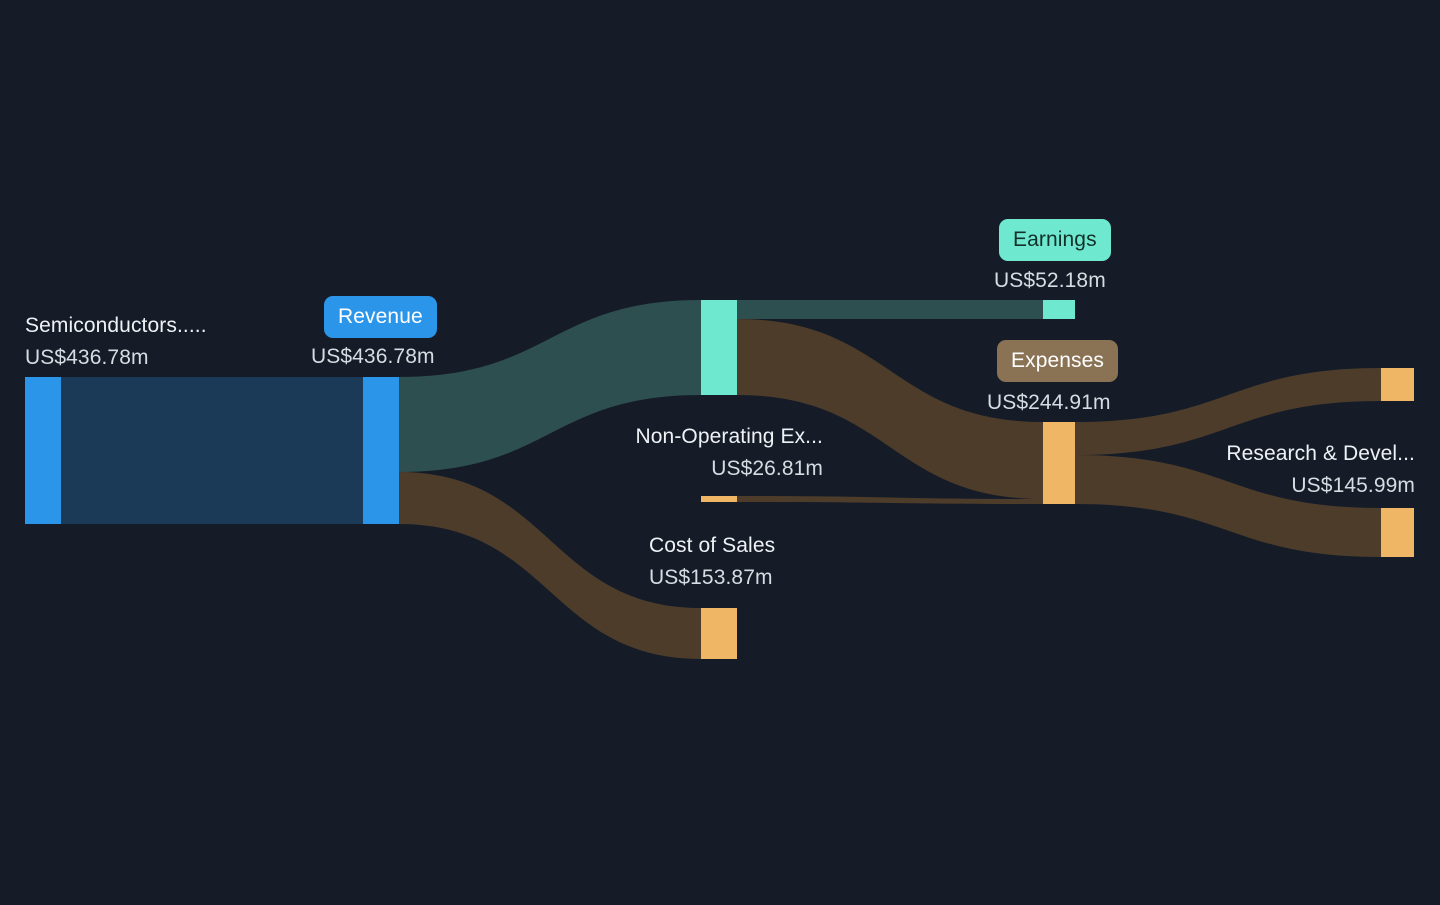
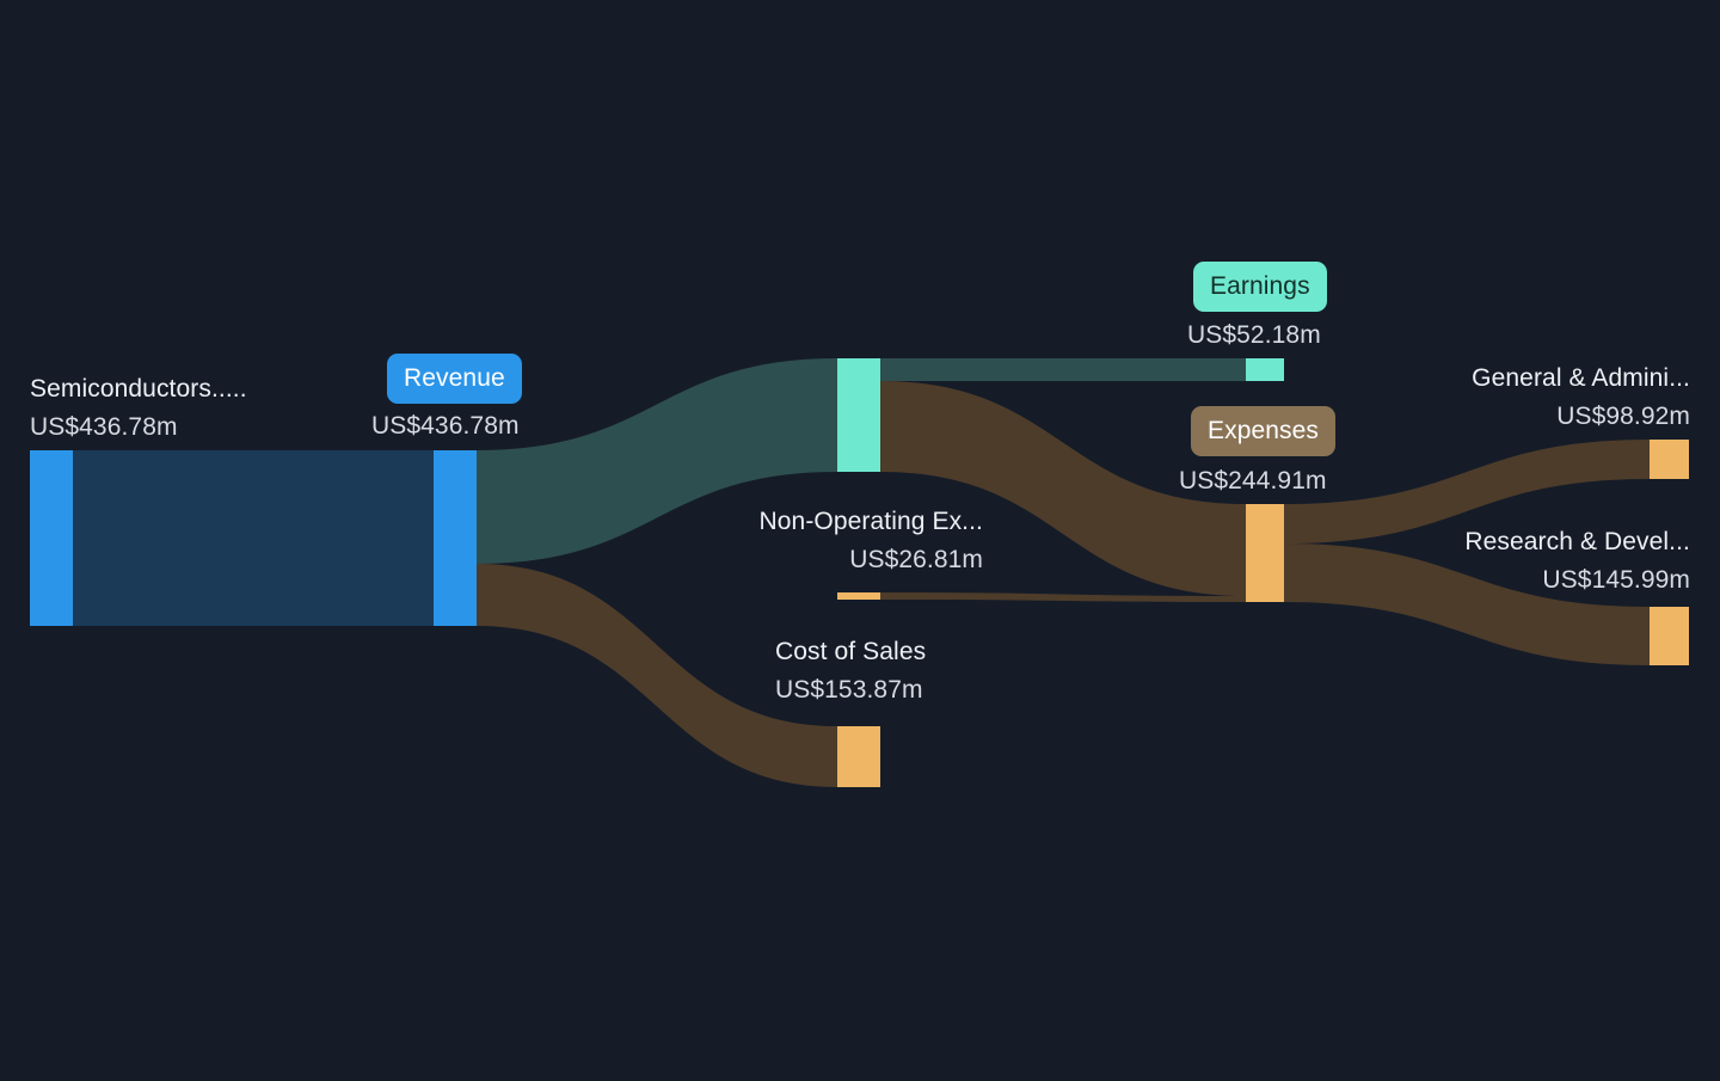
  Semiconductors.....
  US$436.78m
  Revenue
  US$436.78m
  Non-Operating Ex...
  US$26.81m
  Cost of Sales
  US$153.87m
  Earnings
  US$52.18m
  Expenses
  US$244.91m
+ General & Admini...
+ US$98.92m
  Research & Devel...
  US$145.99m
